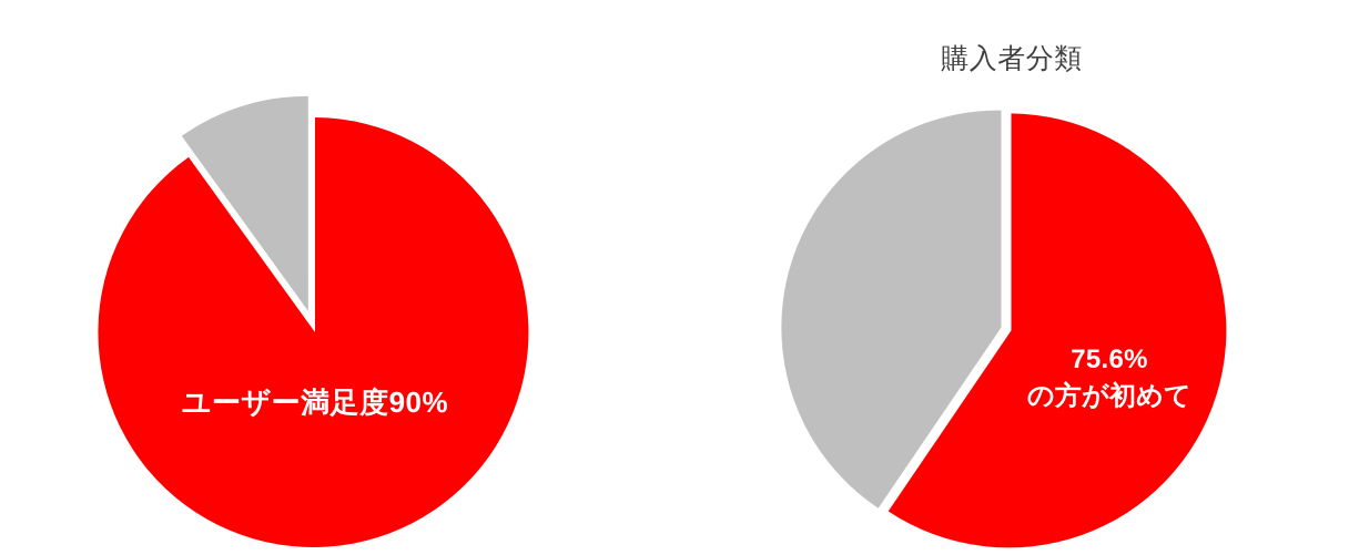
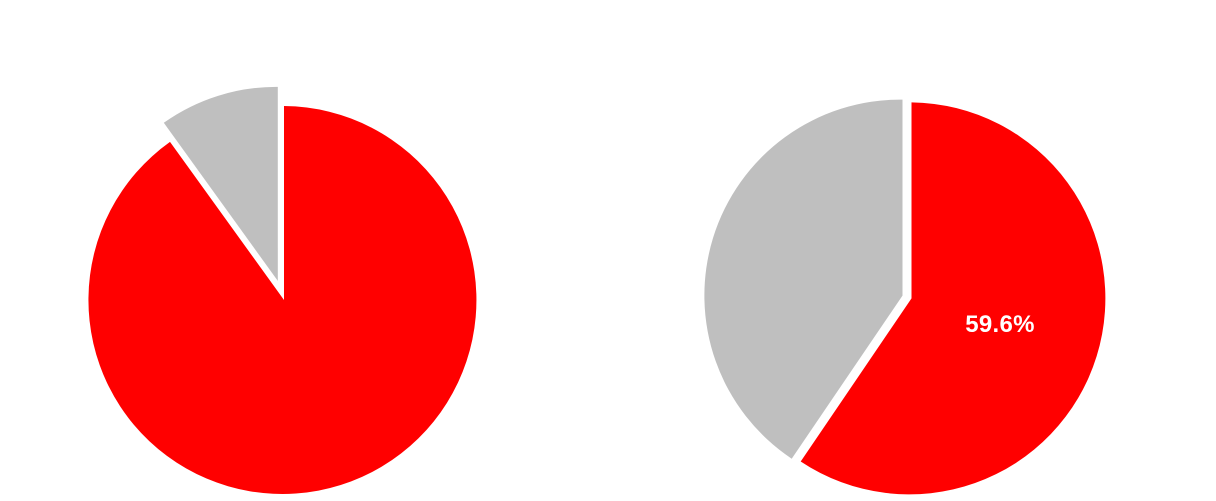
- ユーザー満足度90%
- 購入者分類
- 75.6%
+ 59.6%
- の方が初めて
